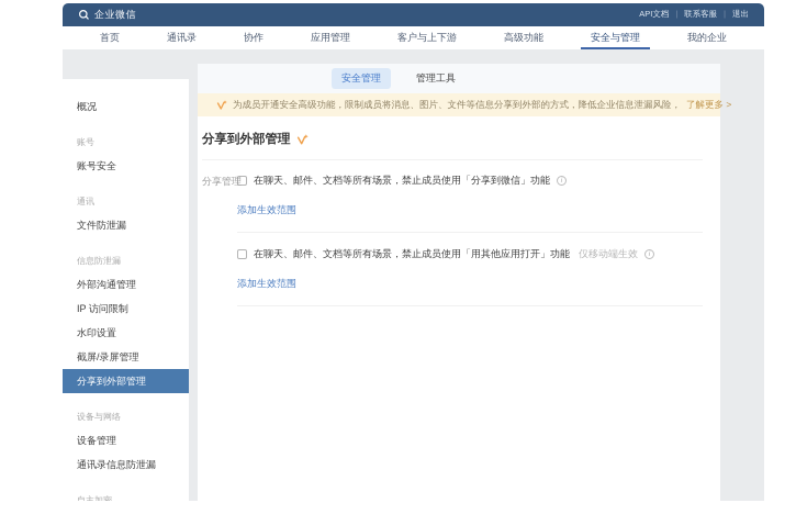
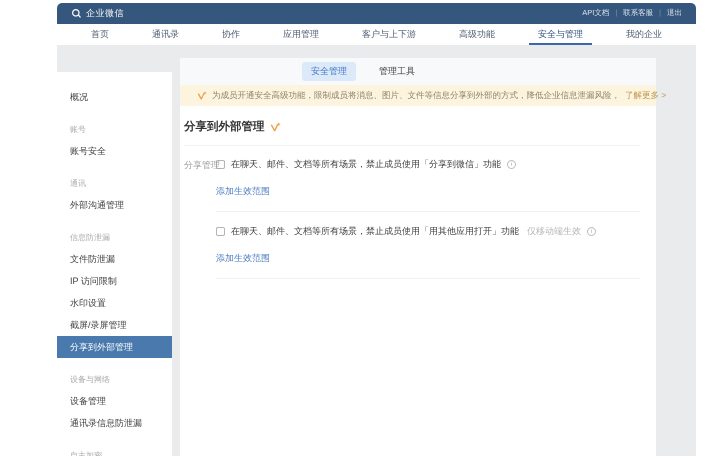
  企业微信
  API文档
  联系客服
  退出
  首页
  通讯录
  协作
  应用管理
  客户与上下游
  高级功能
  安全与管理
  我的企业
  概况
  账号
  账号安全
  通讯
- 文件防泄漏
+ 外部沟通管理
  信息防泄漏
- 外部沟通管理
+ 文件防泄漏
  IP 访问限制
  水印设置
  截屏/录屏管理
  分享到外部管理
  设备与网络
  设备管理
  通讯录信息防泄漏
  自主加密
  安全管理
  管理工具
  为成员开通安全高级功能，限制成员将消息、图片、文件等信息分享到外部的方式，降低企业信息泄漏风险，
  了解更多 >
  分享到外部管理
  分享管理
  在聊天、邮件、文档等所有场景，禁止成员使用「分享到微信」功能
  添加生效范围
  在聊天、邮件、文档等所有场景，禁止成员使用「用其他应用打开」功能
  仅移动端生效
  添加生效范围
